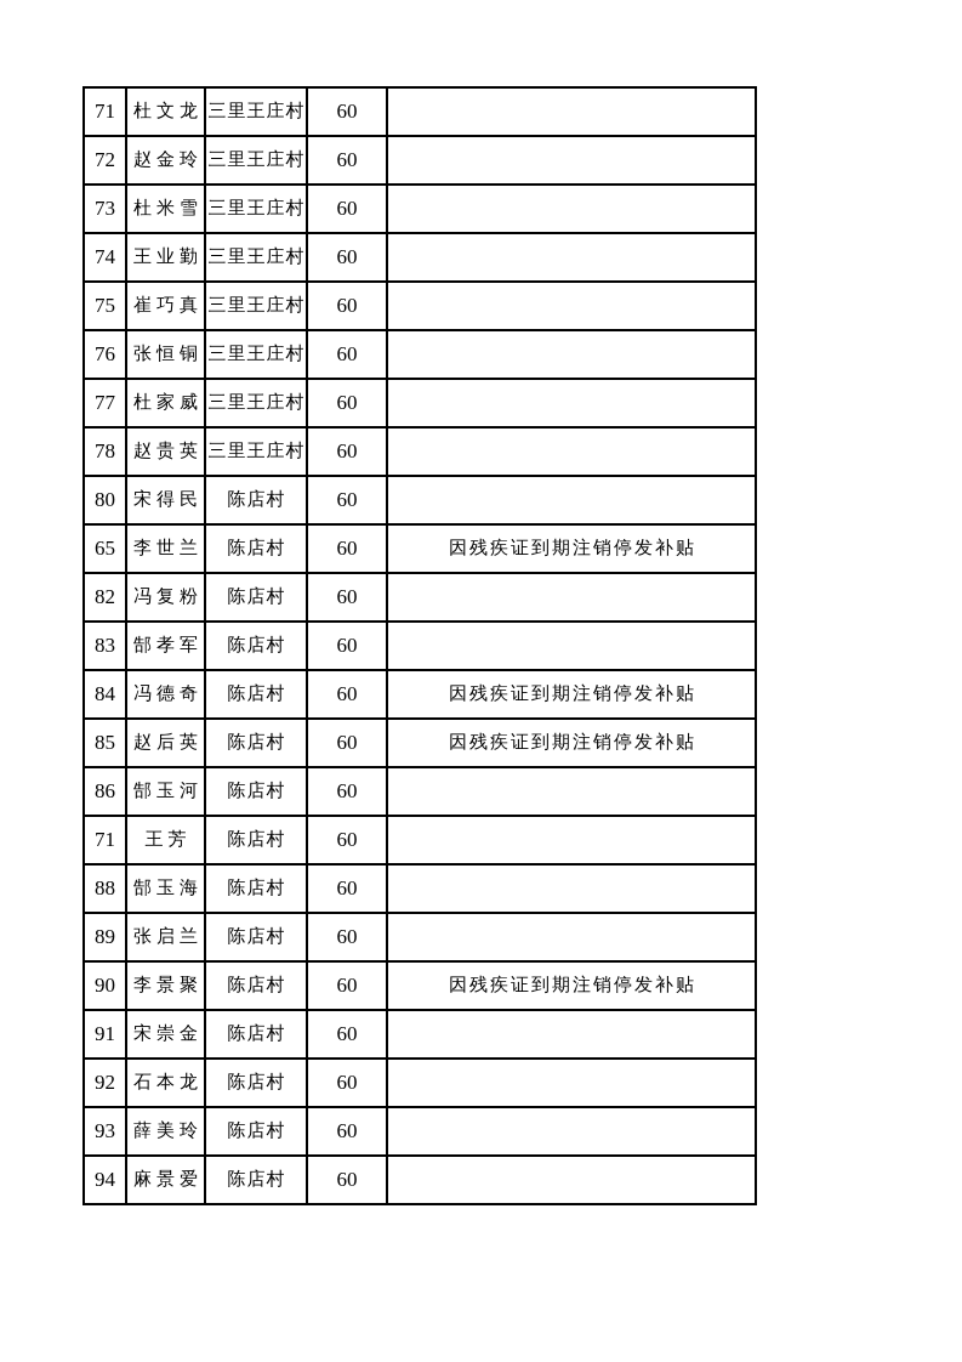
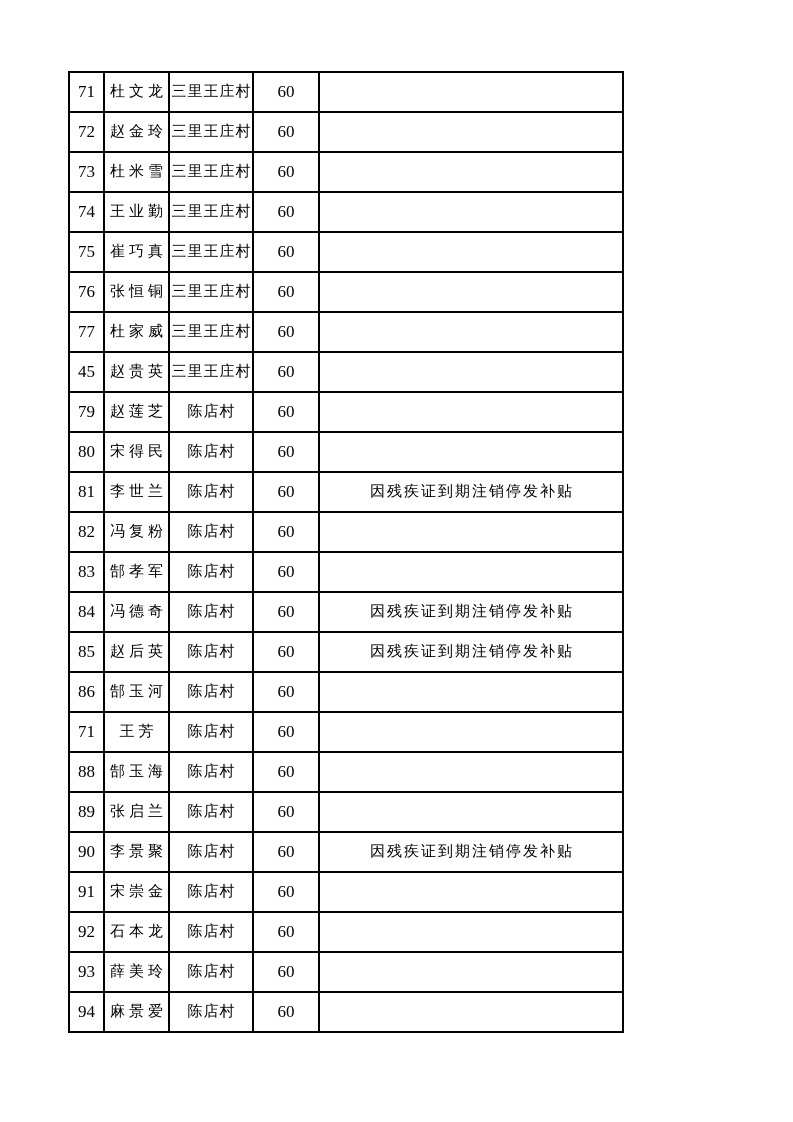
  71	杜文龙	三里王庄村	60
  72	赵金玲	三里王庄村	60
  73	杜米雪	三里王庄村	60
  74	王业勤	三里王庄村	60
  75	崔巧真	三里王庄村	60
  76	张恒铜	三里王庄村	60
  77	杜家威	三里王庄村	60
- 78	赵贵英	三里王庄村	60
+ 45	赵贵英	三里王庄村	60
+ 79	赵莲芝	陈店村	60
  80	宋得民	陈店村	60
- 65	李世兰	陈店村	60	因残疾证到期注销停发补贴
+ 81	李世兰	陈店村	60	因残疾证到期注销停发补贴
  82	冯复粉	陈店村	60
  83	郜孝军	陈店村	60
  84	冯德奇	陈店村	60	因残疾证到期注销停发补贴
  85	赵后英	陈店村	60	因残疾证到期注销停发补贴
  86	郜玉河	陈店村	60
  71	王芳	陈店村	60
  88	郜玉海	陈店村	60
  89	张启兰	陈店村	60
  90	李景聚	陈店村	60	因残疾证到期注销停发补贴
  91	宋崇金	陈店村	60
  92	石本龙	陈店村	60
  93	薛美玲	陈店村	60
  94	麻景爱	陈店村	60
